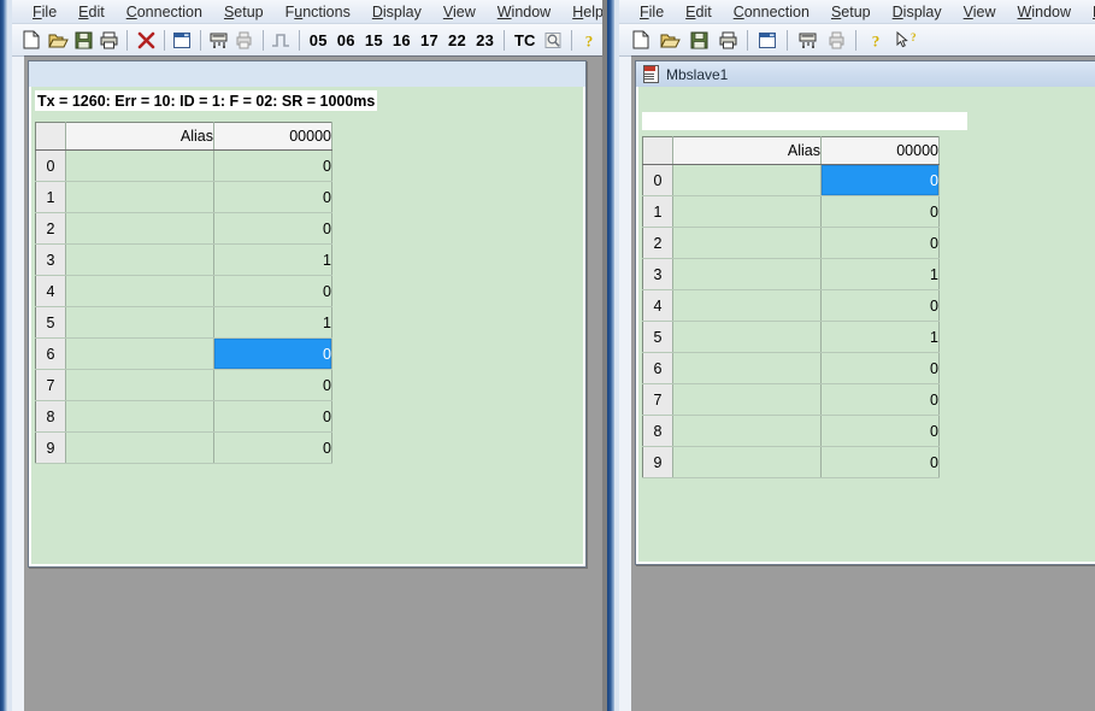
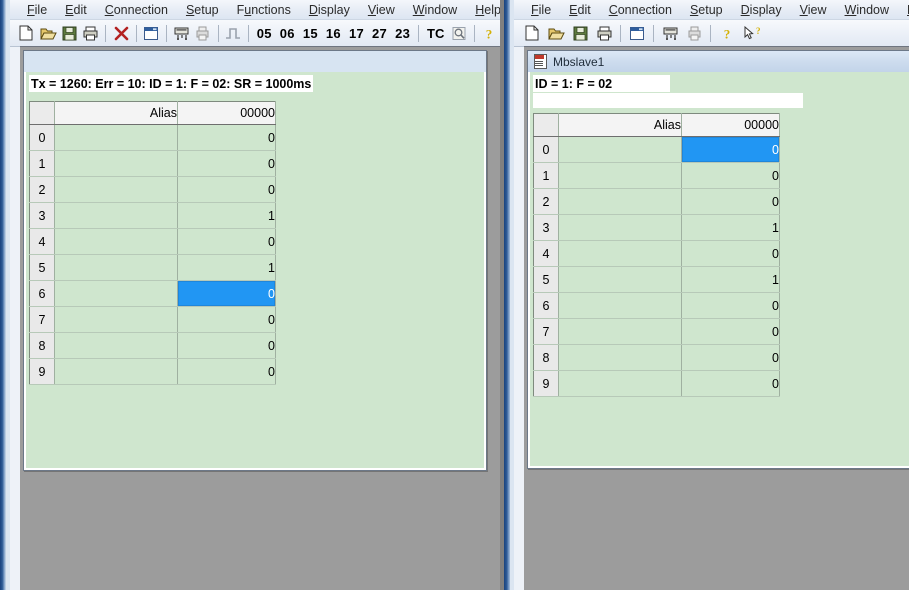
  File
  Edit
  Connection
  Setup
  Functions
  Display
  View
  Window
  Help
  05
  06
  15
  16
  17
- 22
+ 27
  23
  TC
  ?
  Tx = 1260: Err = 10: ID = 1: F = 02: SR = 1000ms
  	Alias	00000
  0		0
  1		0
  2		0
  3		1
  4		0
  5		1
  6		0
  7		0
  8		0
  9		0
  File
  Edit
  Connection
  Setup
  Display
  View
  Window
  ?
  ?
  Mbslave1
+ ID = 1: F = 02
  	Alias	00000
  0		0
  1		0
  2		0
  3		1
  4		0
  5		1
  6		0
  7		0
  8		0
  9		0
